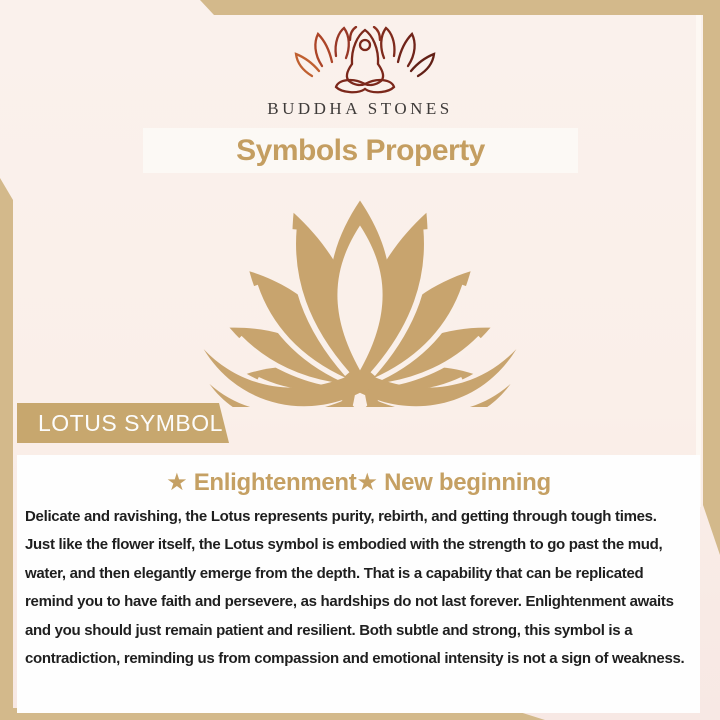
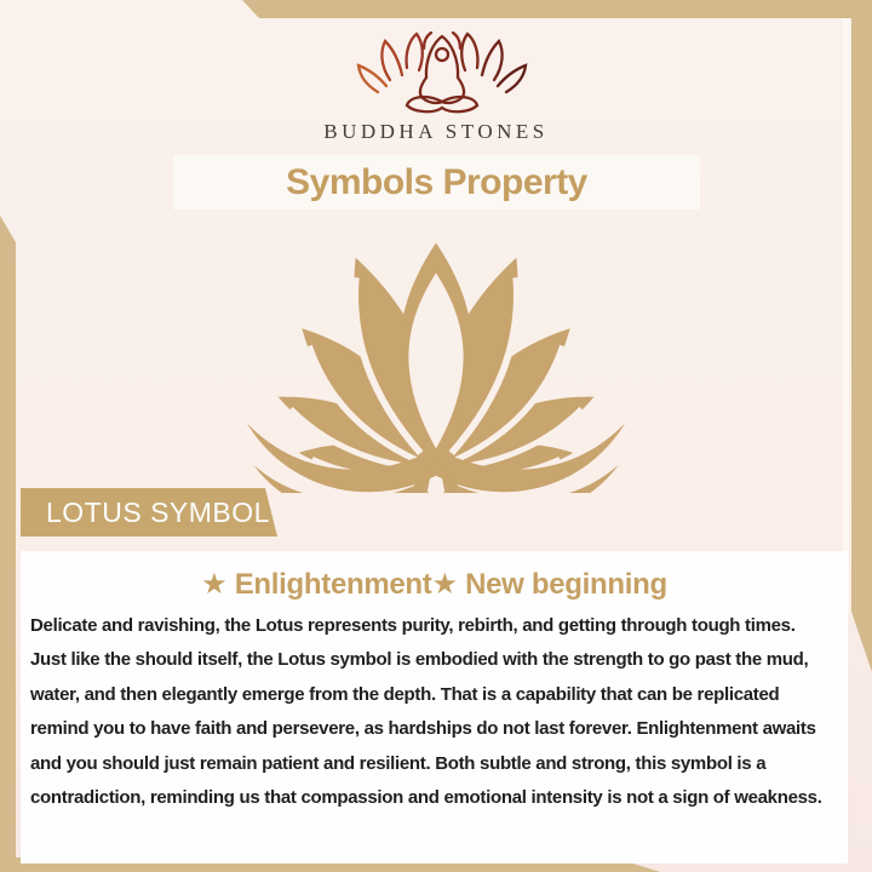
  BUDDHA STONES
  Symbols Property
  LOTUS SYMBOL
  ★ Enlightenment★ New beginning
  Delicate and ravishing, the Lotus represents purity, rebirth, and getting through tough times.
- Just like the flower itself, the Lotus symbol is embodied with the strength to go past the mud,
+ Just like the should itself, the Lotus symbol is embodied with the strength to go past the mud,
  water, and then elegantly emerge from the depth. That is a capability that can be replicated
  remind you to have faith and persevere, as hardships do not last forever. Enlightenment awaits
  and you should just remain patient and resilient. Both subtle and strong, this symbol is a
- contradiction, reminding us from compassion and emotional intensity is not a sign of weakness.
+ contradiction, reminding us that compassion and emotional intensity is not a sign of weakness.
